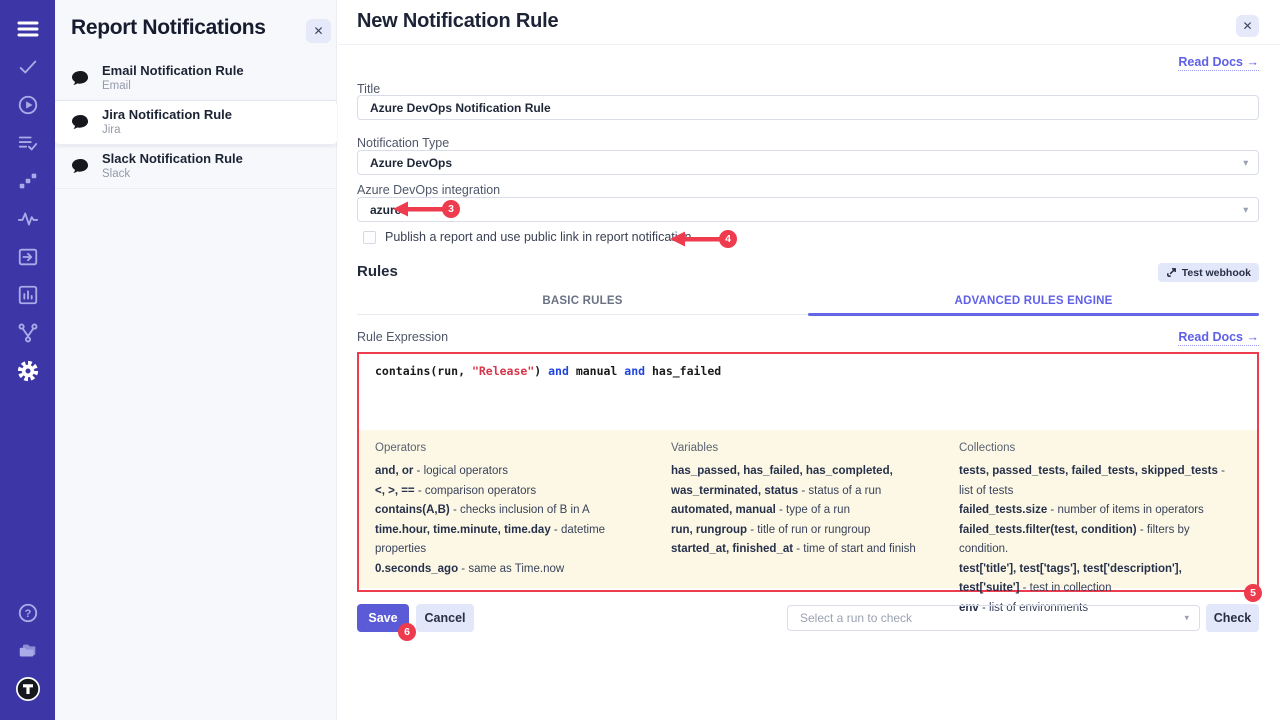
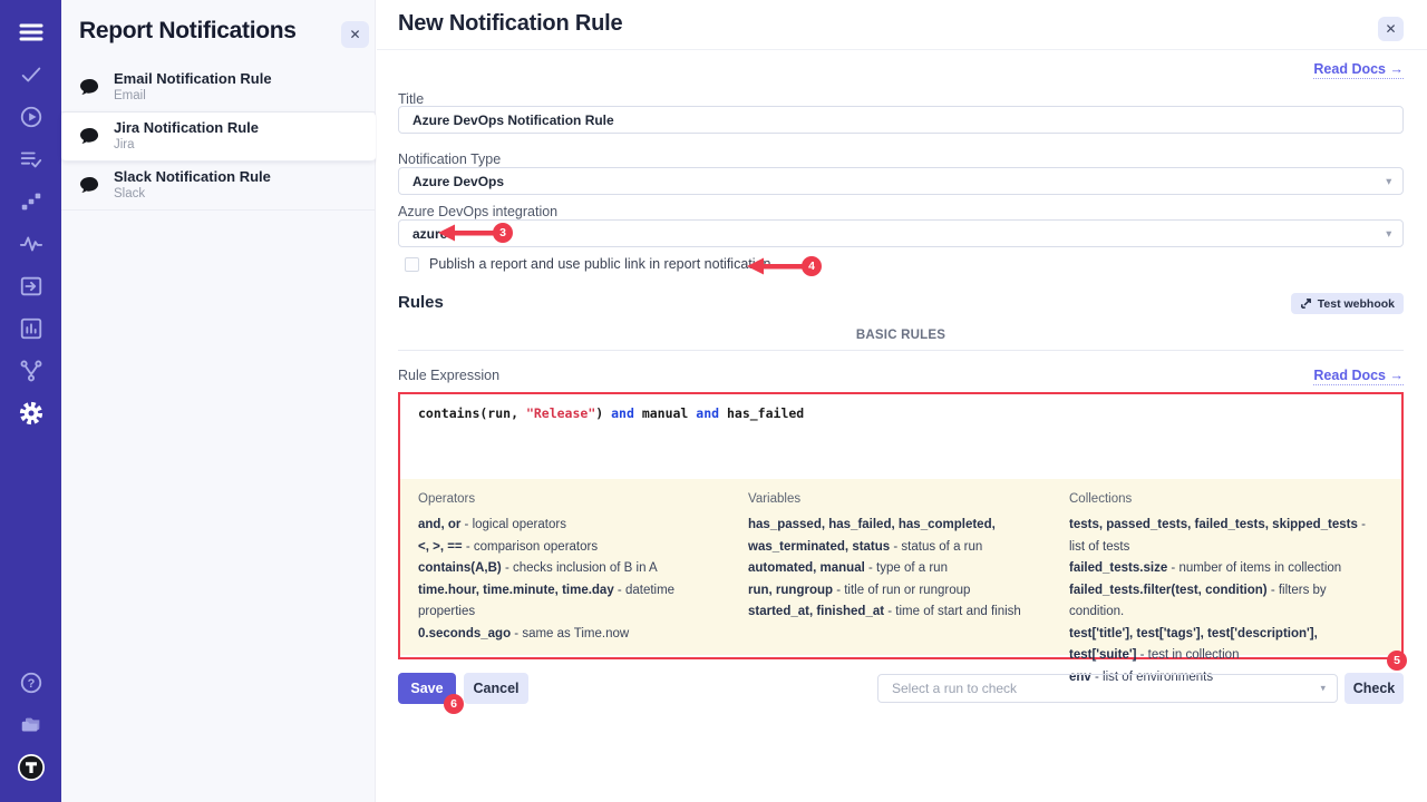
  ?
  Report Notifications
  ✕
  Email Notification Rule
  Email
  Jira Notification Rule
  Jira
  Slack Notification Rule
  Slack
  New Notification Rule
  ✕
  Read Docs →
  Title
  Azure DevOps Notification Rule
  Notification Type
  Azure DevOps
  ▾
  Azure DevOps integration
  azur
  ▾
  Publish a report and use public link in report notificat
  Rules
  Test webhook
  BASIC RULES
- ADVANCED RULES ENGINE
  Rule Expression
  Read Docs →
  contains(run, "Release") and manual and has_failed
  Operators
  and, or - logical operators
  <, >, == - comparison operators
  contains(A,B) - checks inclusion of B in A
  time.hour, time.minute, time.day - datetime properties
  0.seconds_ago - same as Time.now
  Variables
  has_passed, has_failed, has_completed, was_terminated, status - status of a run
  automated, manual - type of a run
  run, rungroup - title of run or rungroup
  started_at, finished_at - time of start and finish
  Collections
  tests, passed_tests, failed_tests, skipped_tests - list of tests
- failed_tests.size - number of items in operators
+ failed_tests.size - number of items in collection
  failed_tests.filter(test, condition) - filters by condition.
  test['title'], test['tags'], test['description'], test['suite'] - test in collection
  env - list of environments
  Save
  Cancel
  Select a run to check
  ▾
  Check
  3
  4
  5
  6
